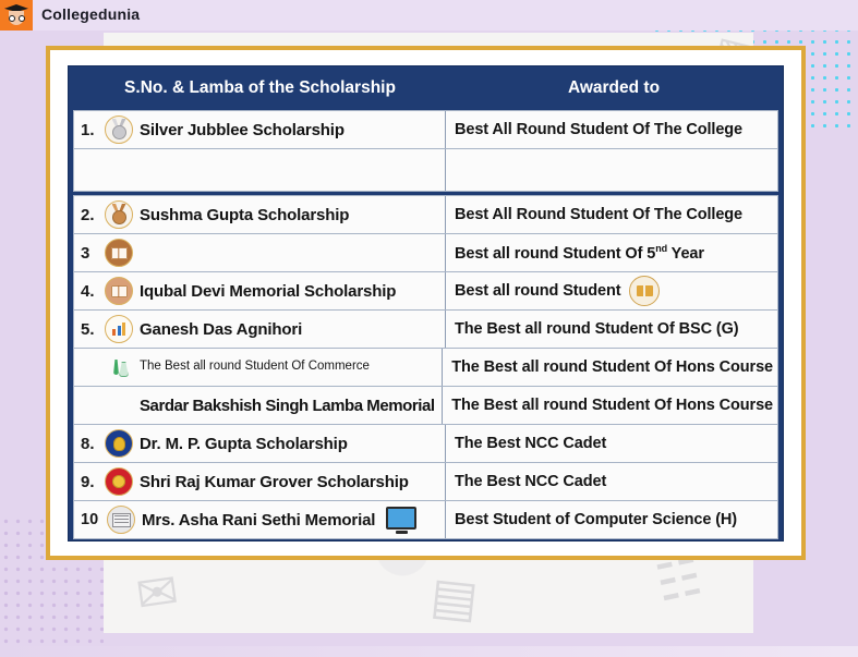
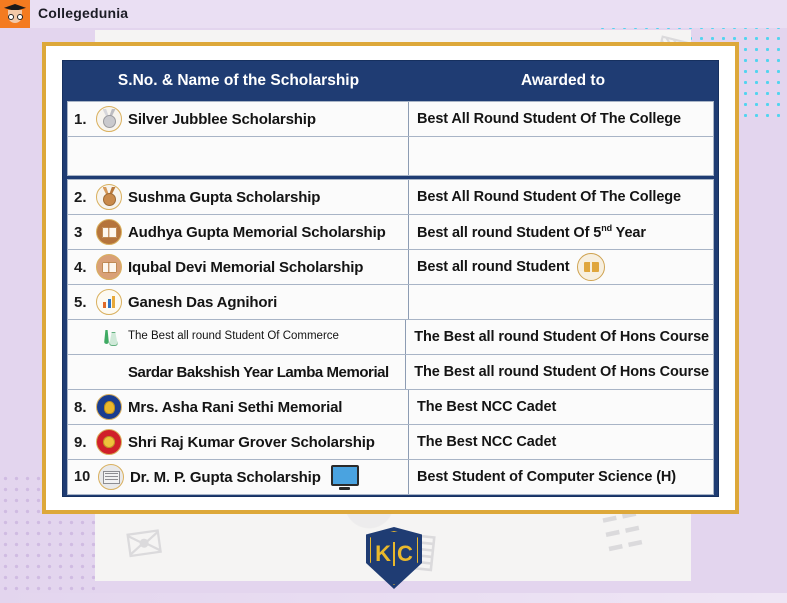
  Collegedunia
- S.No. & Lamba of the Scholarship
+ S.No. & Name of the Scholarship
  Awarded to
  1.
  Silver Jubblee Scholarship
  Best All Round Student Of The College
  2.
  Sushma Gupta Scholarship
  Best All Round Student Of The College
  3
+ Audhya Gupta Memorial Scholarship
  Best all round Student Of 5nd Year
  4.
  Iqubal Devi Memorial Scholarship
  Best all round Student
  5.
  Ganesh Das Agnihori
- The Best all round Student Of BSC (G)
  The Best all round Student Of Commerce
  The Best all round Student Of Hons Course
- Sardar Bakshish Singh Lamba Memorial
+ Sardar Bakshish Year Lamba Memorial
  The Best all round Student Of Hons Course
  8.
- Dr. M. P. Gupta Scholarship
+ Mrs. Asha Rani Sethi Memorial
  The Best NCC Cadet
  9.
  Shri Raj Kumar Grover Scholarship
  The Best NCC Cadet
  10
- Mrs. Asha Rani Sethi Memorial
+ Dr. M. P. Gupta Scholarship
  Best Student of Computer Science (H)
+ K C
